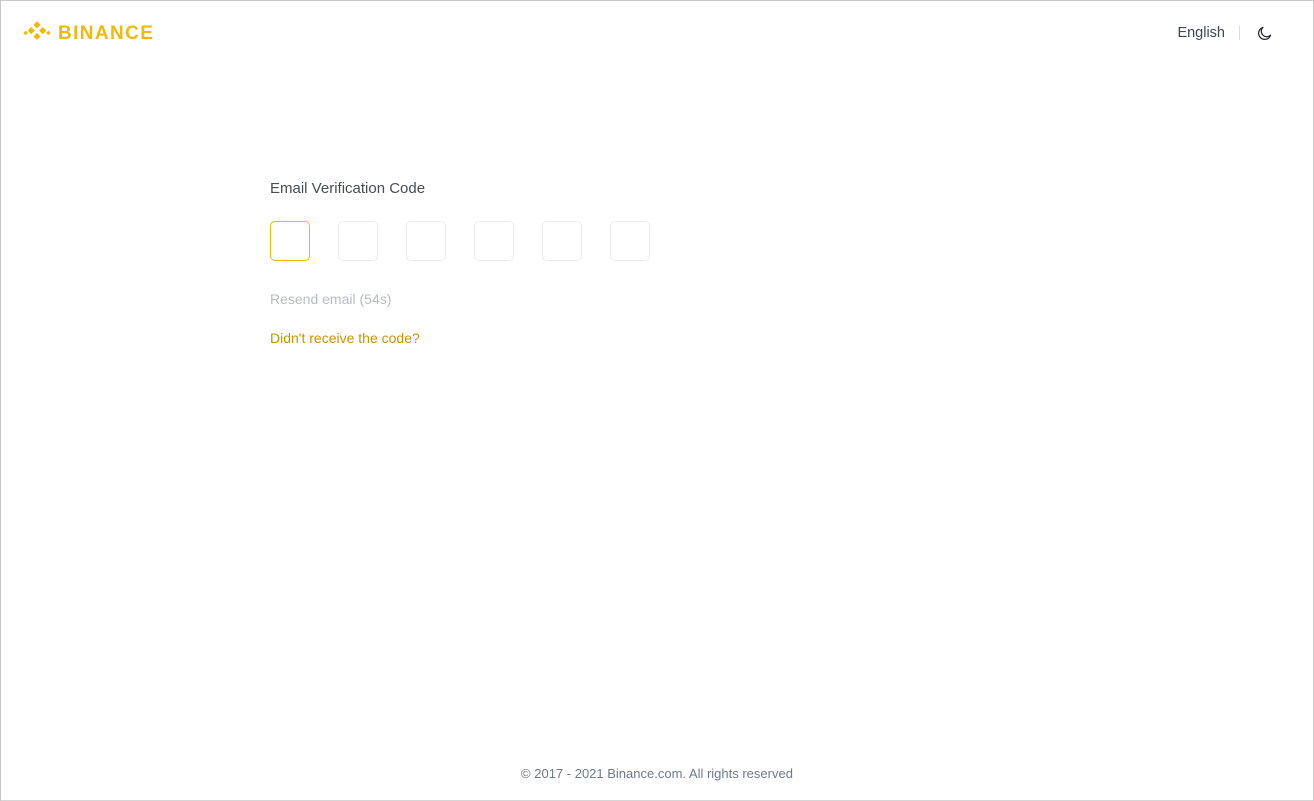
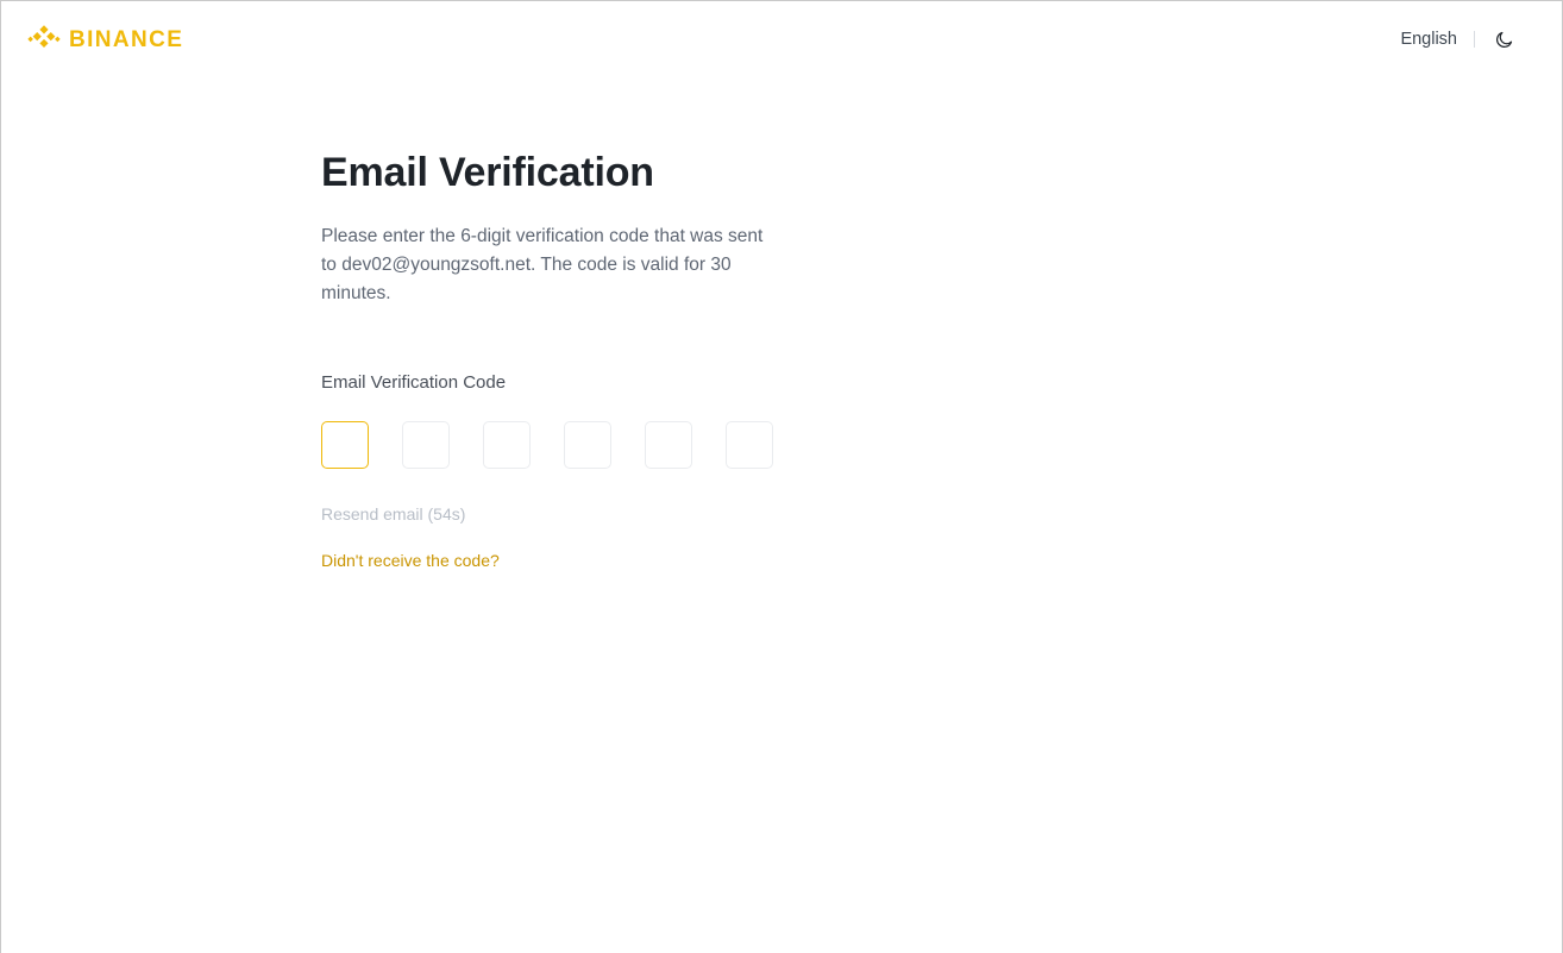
  BINANCE
  English
+ Email Verification
+ Please enter the 6-digit verification code that was sent to dev02@youngzsoft.net. The code is valid for 30 minutes.
  Email Verification Code
  Resend email (54s)
  Didn't receive the code?
- © 2017 - 2021 Binance.com. All rights reserved
